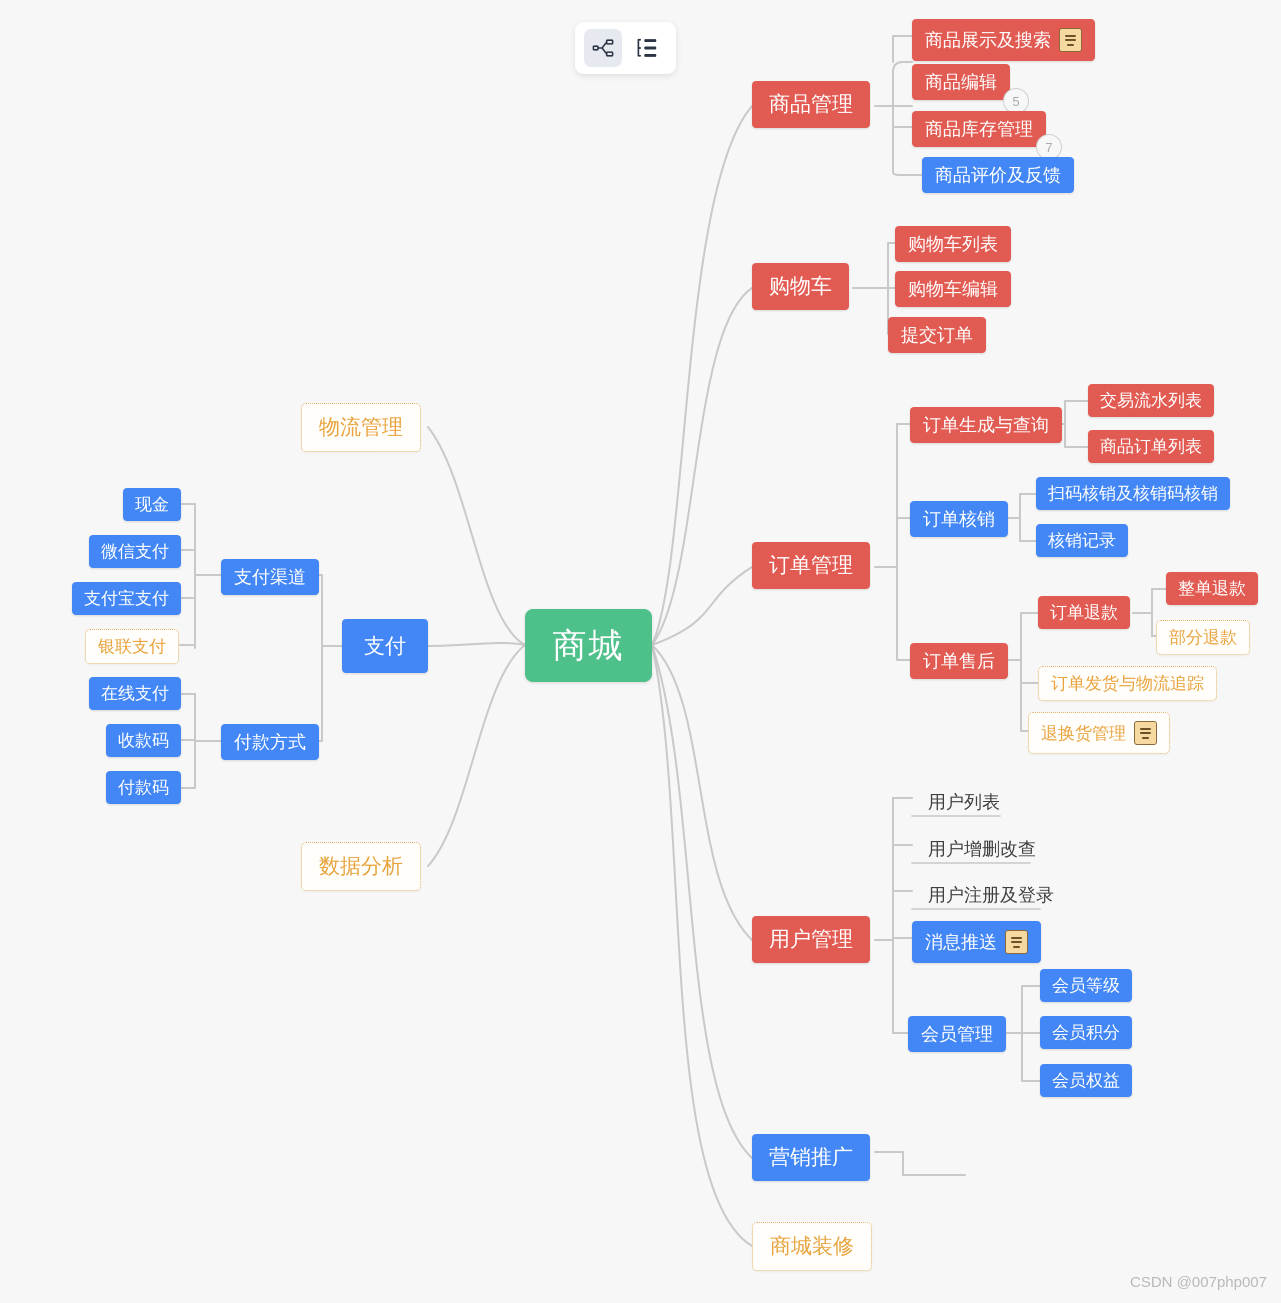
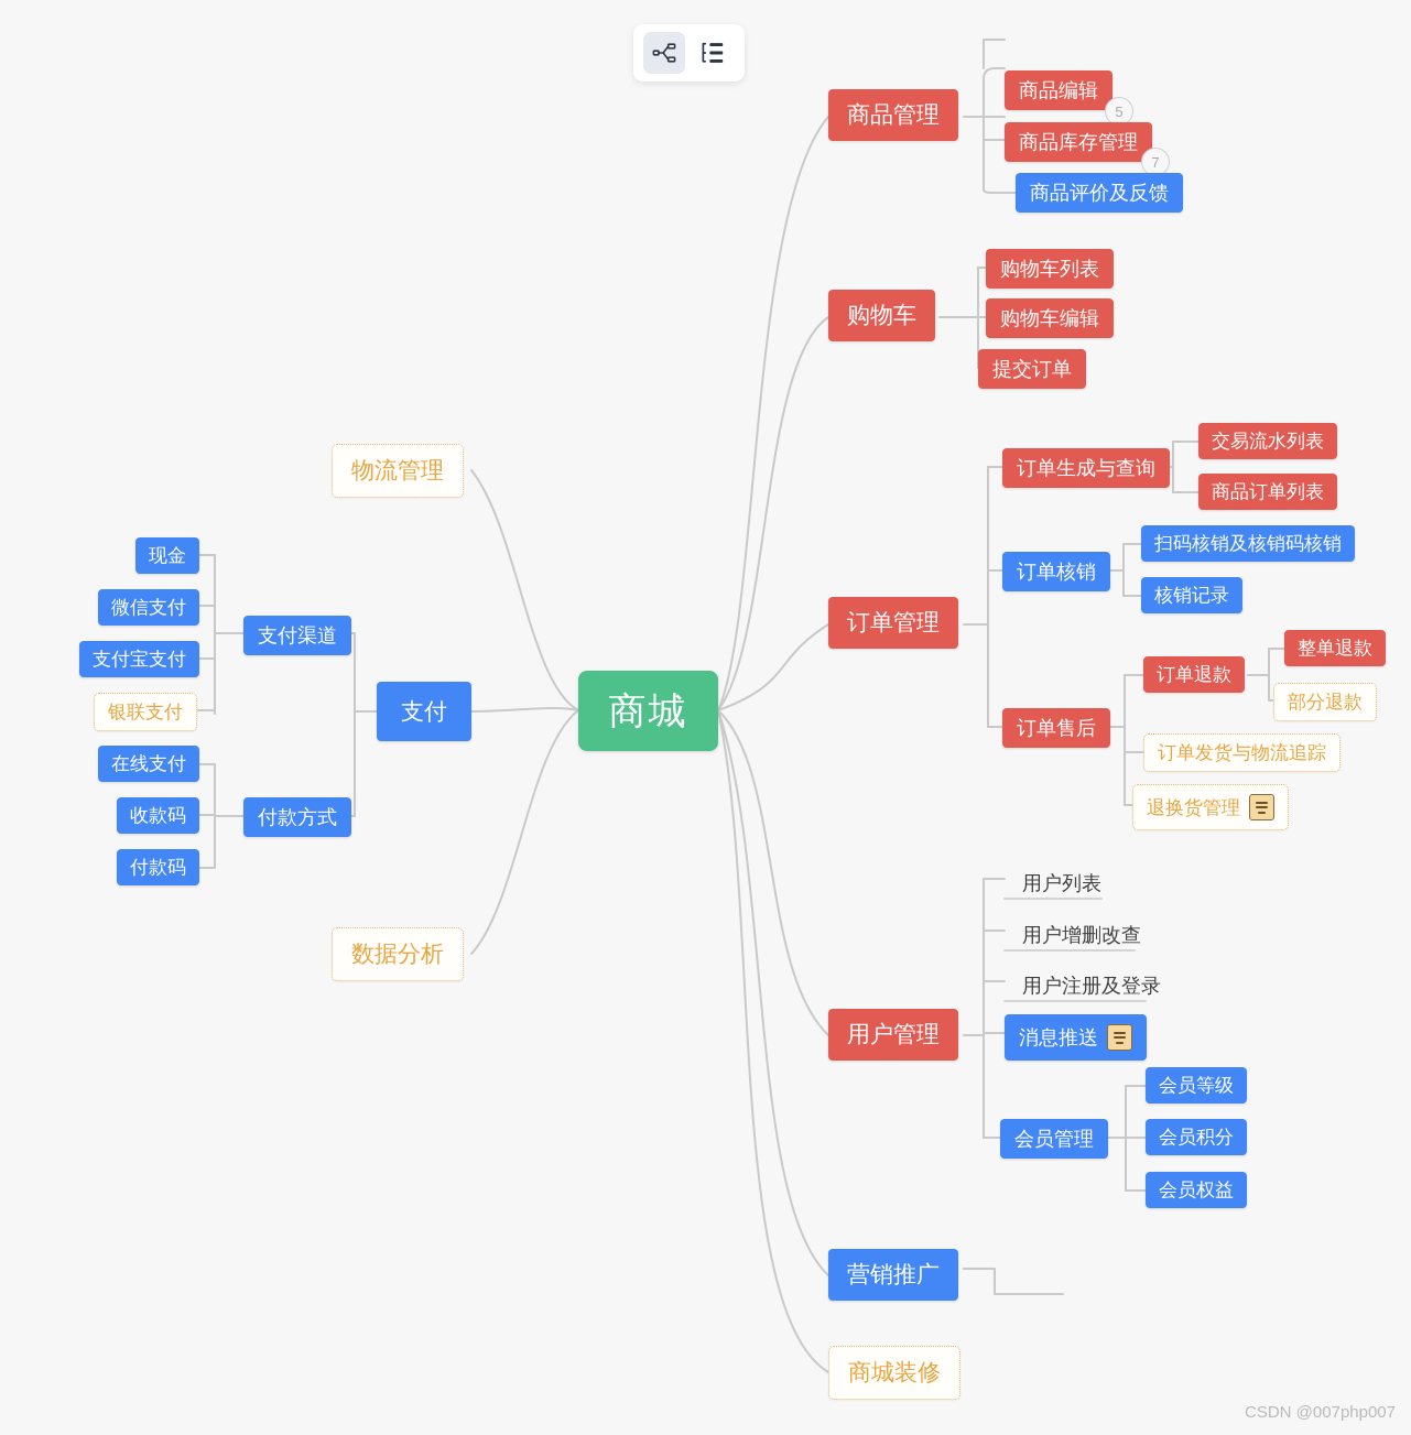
  商城
  商品管理
- 商品展示及搜索
  商品编辑
  5
  商品库存管理
  7
  商品评价及反馈
  购物车
  购物车列表
  购物车编辑
  提交订单
  订单管理
  订单生成与查询
  交易流水列表
  商品订单列表
  订单核销
  扫码核销及核销码核销
  核销记录
  订单售后
  订单退款
  整单退款
  部分退款
  订单发货与物流追踪
  退换货管理
  用户管理
  用户列表
  用户增删改查
  用户注册及登录
  消息推送
  会员管理
  会员等级
  会员积分
  会员权益
  营销推广
  商城装修
  物流管理
  数据分析
  支付
  支付渠道
  现金
  微信支付
  支付宝支付
  银联支付
  付款方式
  在线支付
  收款码
  付款码
  CSDN @007php007
